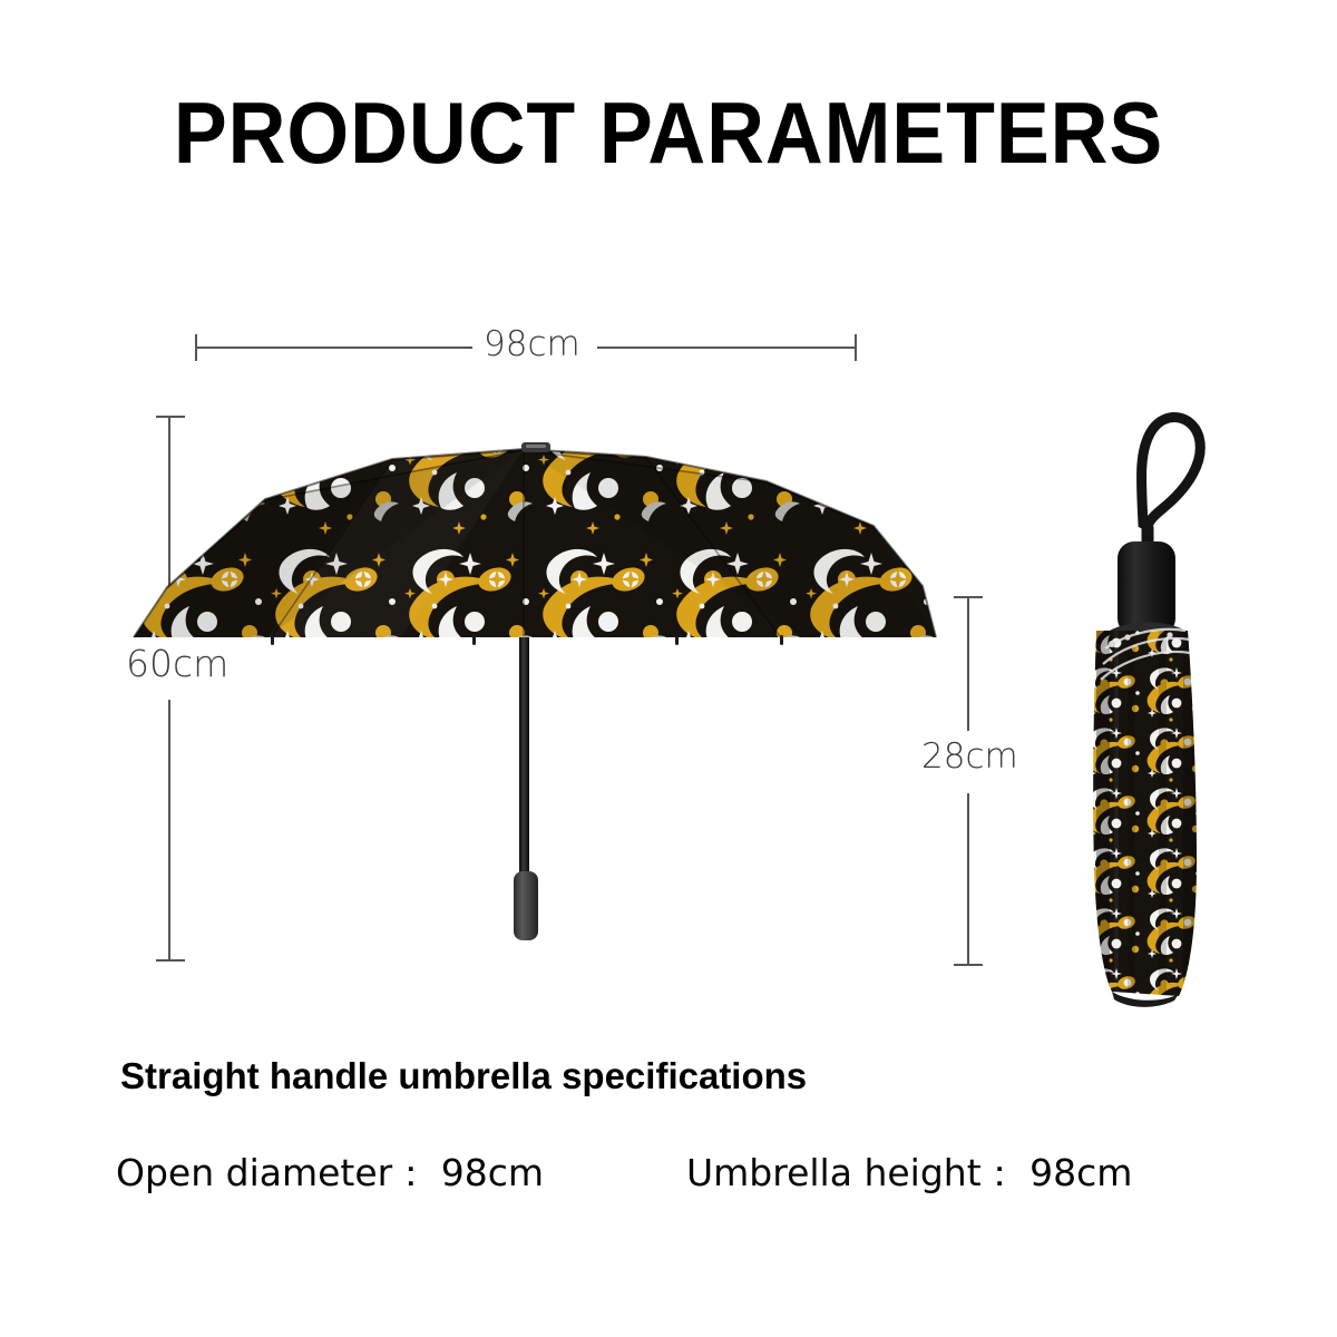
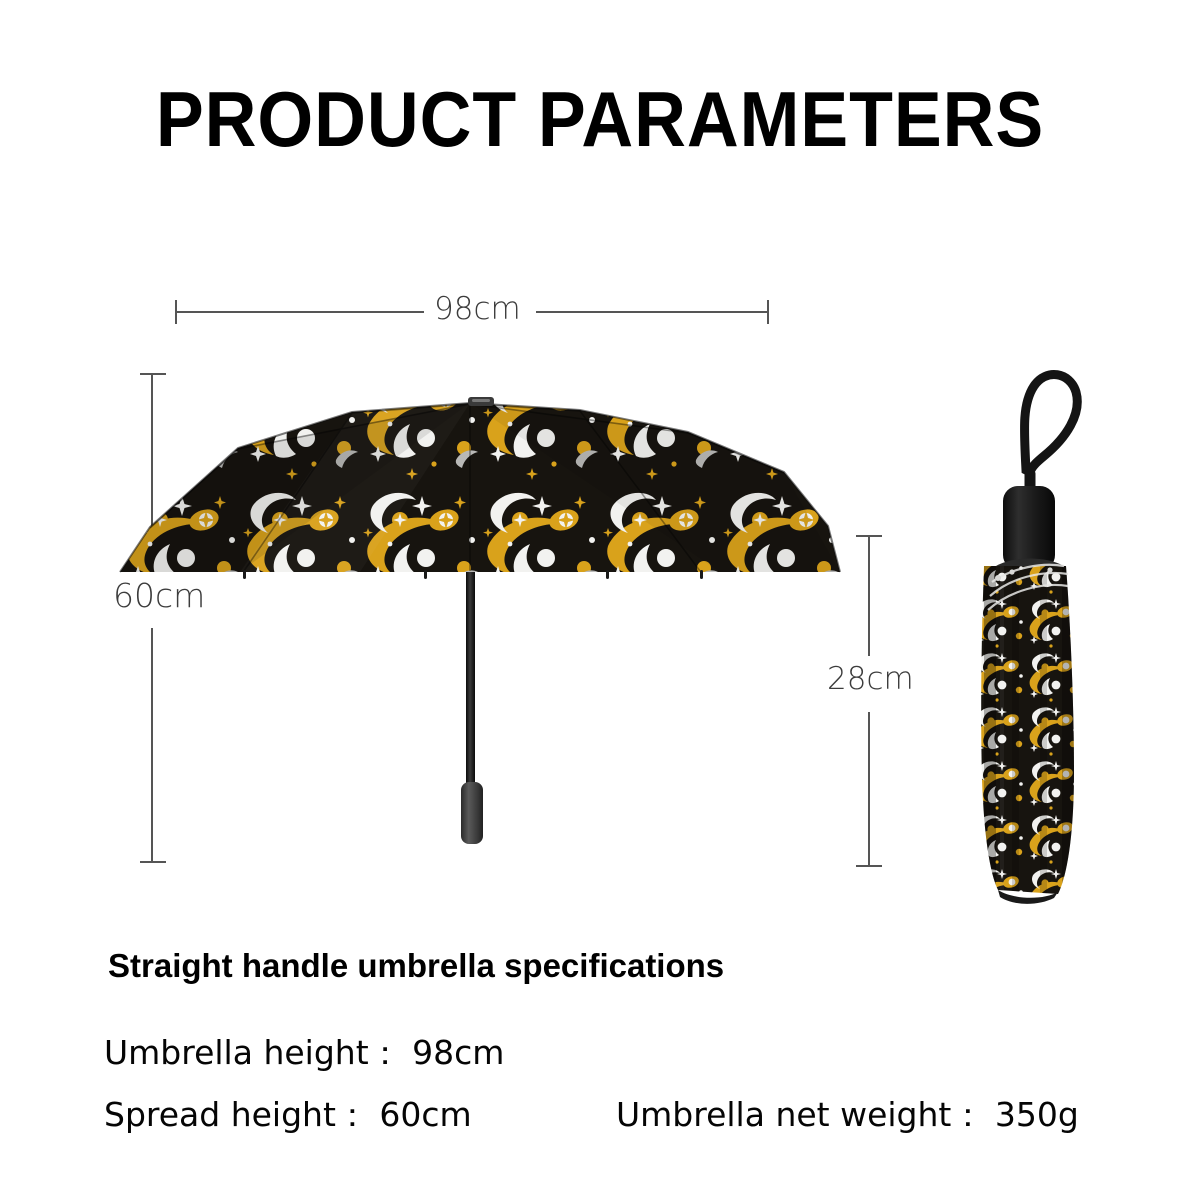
  PRODUCT PARAMETERS
  98cm
  60cm
  28cm
  Straight handle umbrella specifications
- Open diameter： 98cm
  Umbrella height： 98cm
+ Spread height： 60cm
+ Umbrella net weight： 350g
